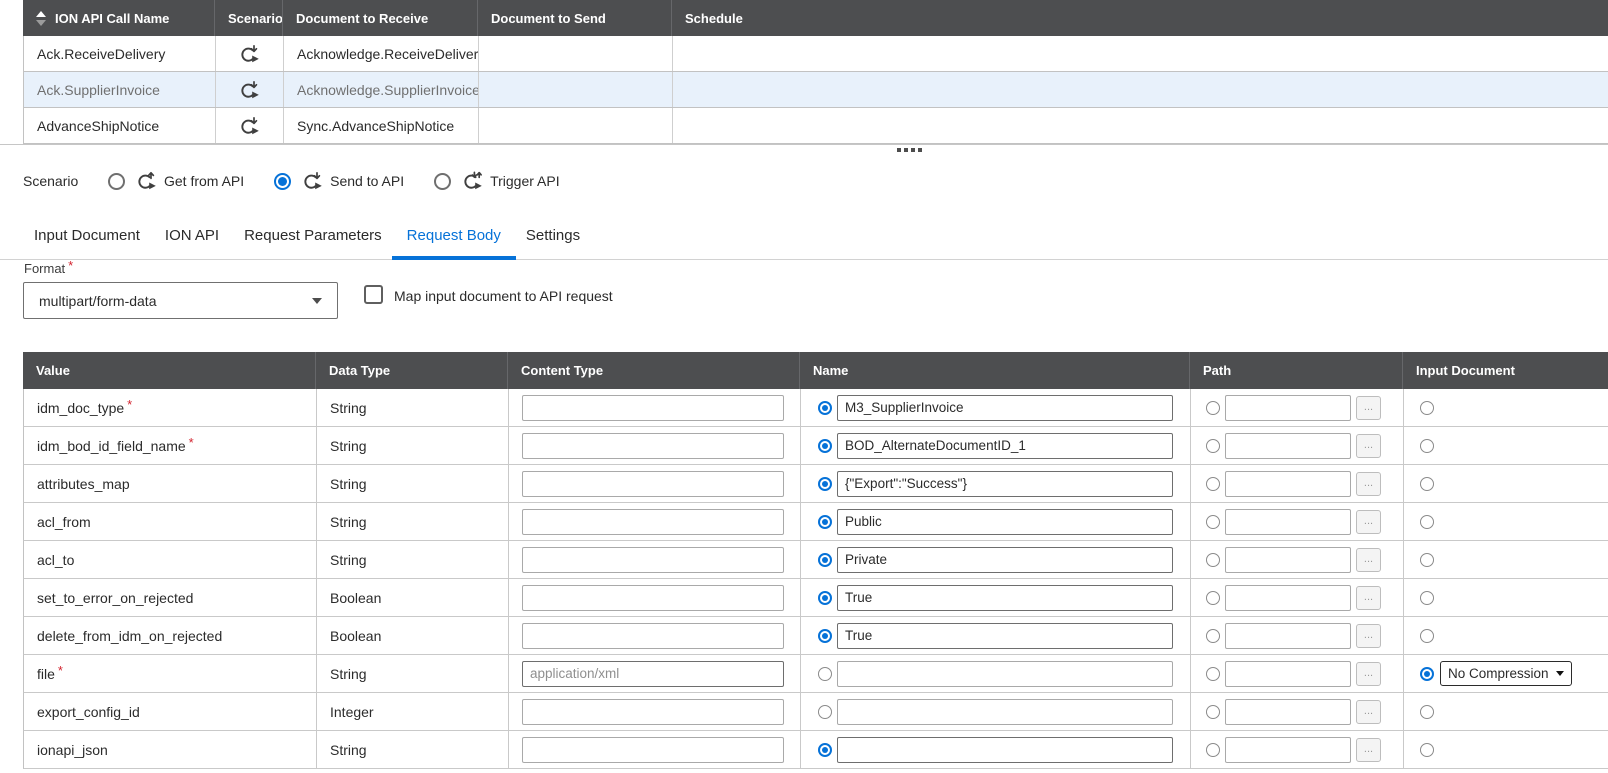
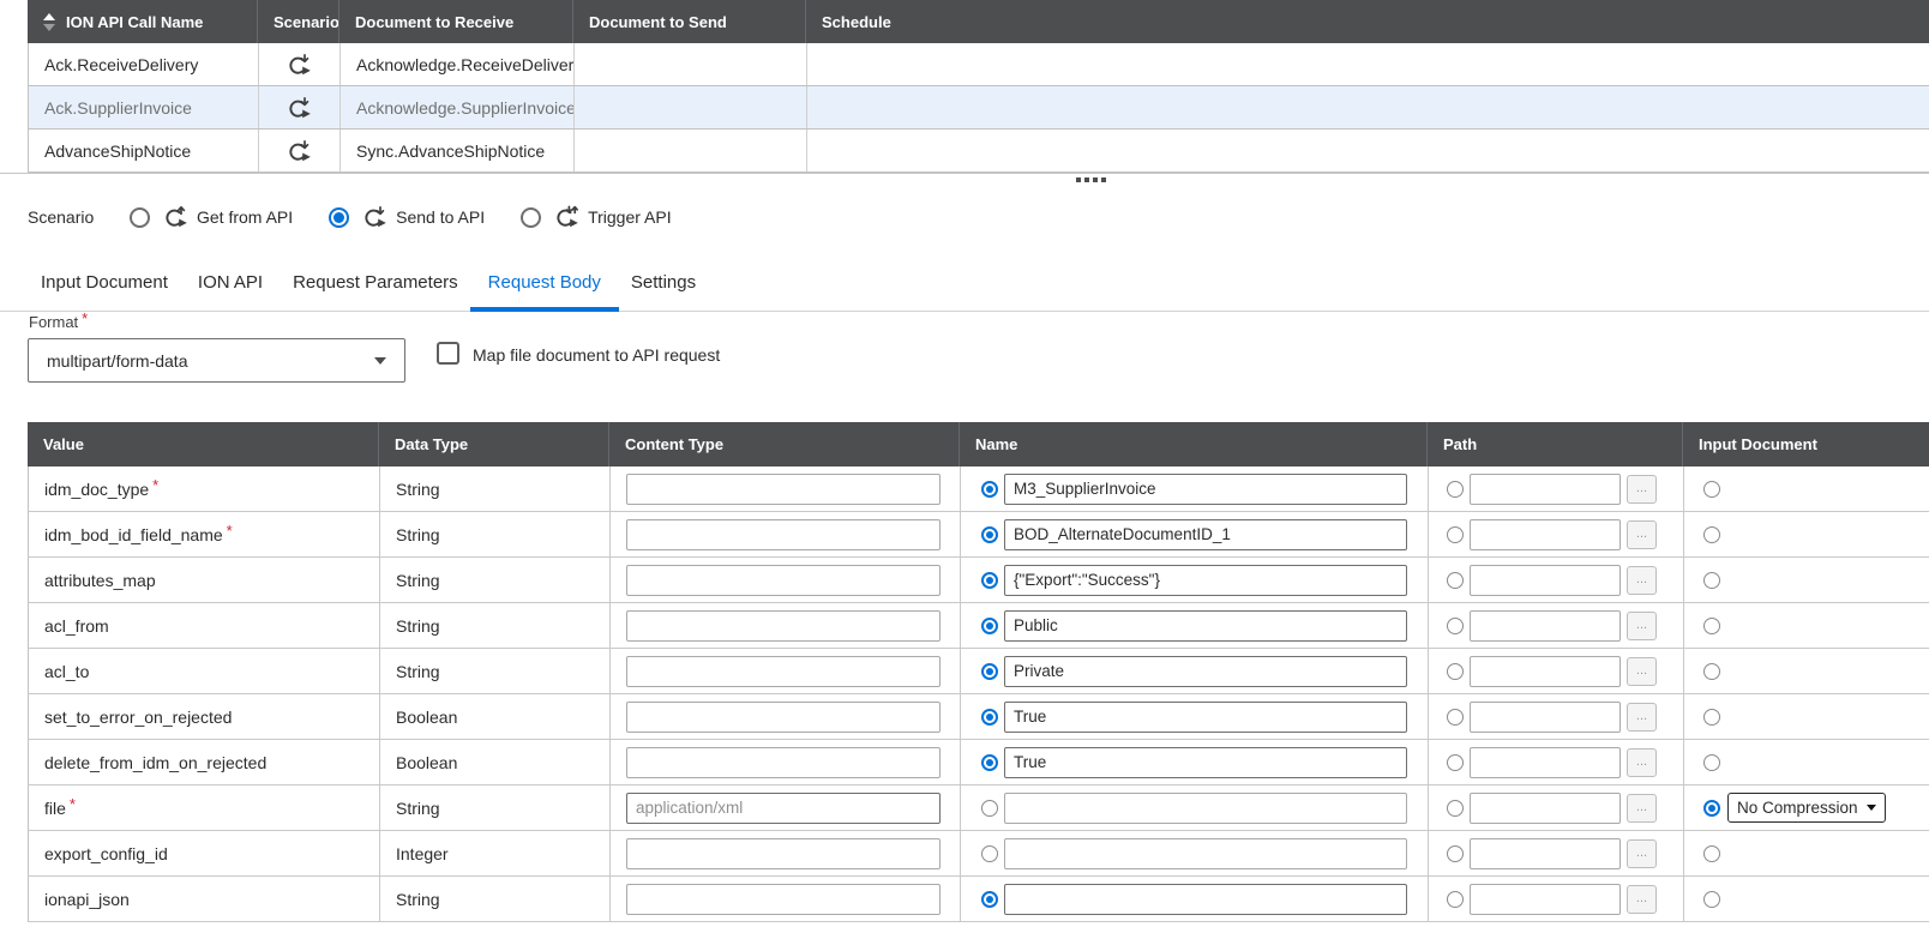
  ION API Call Name
  Scenario
  Document to Receive
  Document to Send
  Schedule
  Ack.ReceiveDelivery
  Acknowledge.ReceiveDeliver
  Ack.SupplierInvoice
  Acknowledge.SupplierInvoice
  AdvanceShipNotice
  Sync.AdvanceShipNotice
  Scenario
  Get from API
  Send to API
  Trigger API
  Input Document
  ION API
  Request Parameters
  Request Body
  Settings
  Format *
  multipart/form-data
- Map input document to API request
+ Map file document to API request
  Value
  Data Type
  Content Type
  Name
  Path
  Input Document
  idm_doc_type
  *
  String
  M3_SupplierInvoice
  ...
  idm_bod_id_field_name
  *
  String
  BOD_AlternateDocumentID_1
  ...
  attributes_map
  String
  {"Export":"Success"}
  ...
  acl_from
  String
  Public
  ...
  acl_to
  String
  Private
  ...
  set_to_error_on_rejected
  Boolean
  True
  ...
  delete_from_idm_on_rejected
  Boolean
  True
  ...
  file
  *
  String
  application/xml
  ...
  No Compression
  export_config_id
  Integer
  ...
  ionapi_json
  String
  ...
